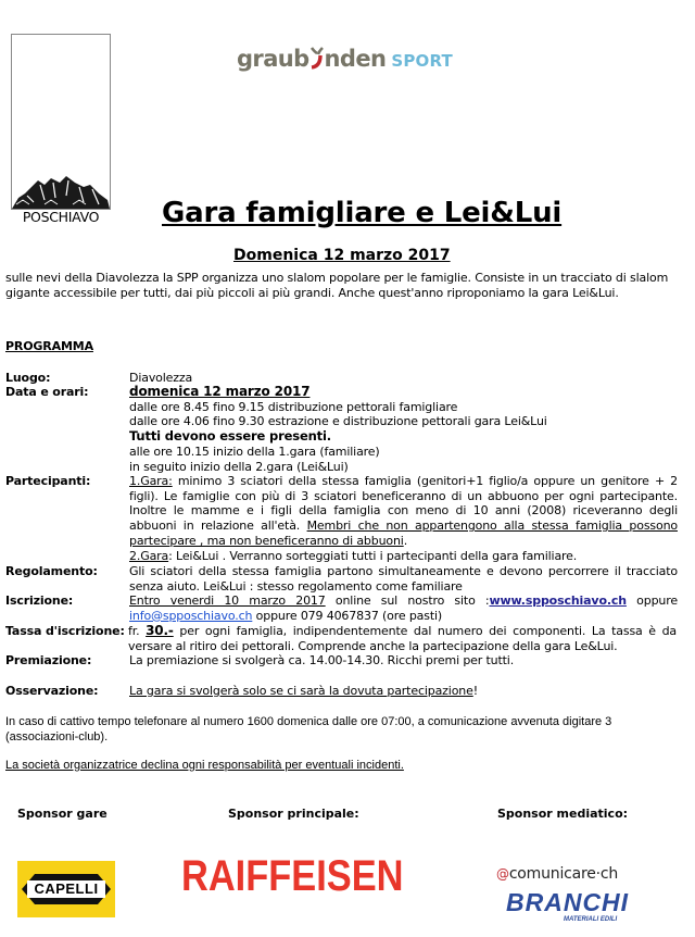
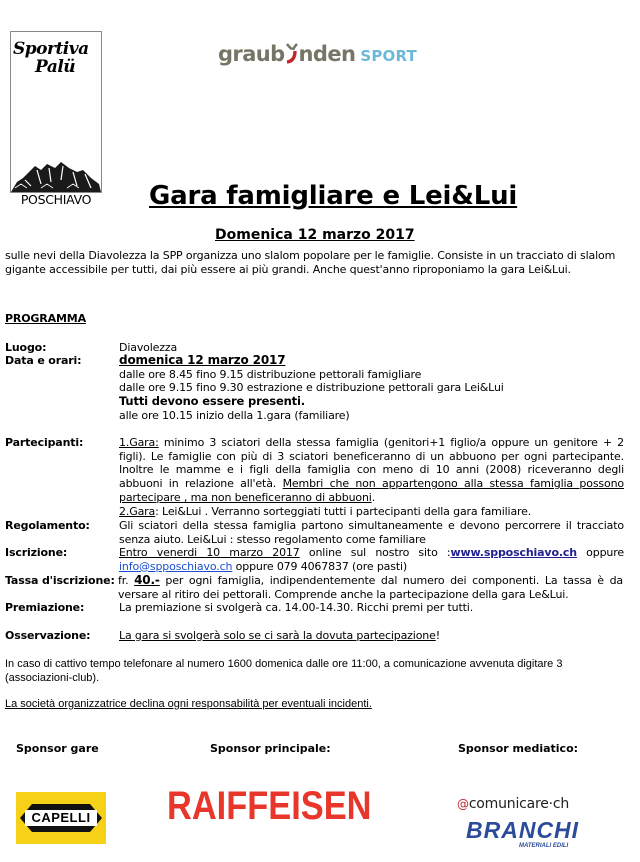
+ Sportiva
+ Palü
  POSCHIAVO
  graub nden SPORT
  Gara famigliare e Lei&Lui
  Domenica 12 marzo 2017
- sulle nevi della Diavolezza la SPP organizza uno slalom popolare per le famiglie. Consiste in un tracciato di slalom gigante accessibile per tutti, dai più piccoli ai più grandi. Anche quest'anno riproponiamo la gara Lei&Lui.
+ sulle nevi della Diavolezza la SPP organizza uno slalom popolare per le famiglie. Consiste in un tracciato di slalom gigante accessibile per tutti, dai più essere ai più grandi. Anche quest'anno riproponiamo la gara Lei&Lui.
  PROGRAMMA
  Luogo:
  Diavolezza
  Data e orari:
  domenica 12 marzo 2017
  dalle ore 8.45 fino 9.15 distribuzione pettorali famigliare
- dalle ore 4.06 fino 9.30 estrazione e distribuzione pettorali gara Lei&Lui
+ dalle ore 9.15 fino 9.30 estrazione e distribuzione pettorali gara Lei&Lui
  Tutti devono essere presenti.
  alle ore 10.15 inizio della 1.gara (familiare)
- in seguito inizio della 2.gara (Lei&Lui)
  Partecipanti:
  1.Gara: minimo 3 sciatori della stessa famiglia (genitori+1 figlio/a oppure un genitore + 2 figli). Le famiglie con più di 3 sciatori beneficeranno di un abbuono per ogni partecipante. Inoltre le mamme e i figli della famiglia con meno di 10 anni (2008) riceveranno degli abbuoni in relazione all'età. Membri che non appartengono alla stessa famiglia possono partecipare , ma non beneficeranno di abbuoni.
  2.Gara: Lei&Lui . Verranno sorteggiati tutti i partecipanti della gara familiare.
  Regolamento:
  Gli sciatori della stessa famiglia partono simultaneamente e devono percorrere il tracciato senza aiuto. Lei&Lui : stesso regolamento come familiare
  Iscrizione:
  Entro venerdi 10 marzo 2017 online sul nostro sito :www.spposchiavo.ch oppure info@spposchiavo.ch oppure 079 4067837 (ore pasti)
  Tassa d'iscrizione:
- fr. 30.- per ogni famiglia, indipendentemente dal numero dei componenti. La tassa è da versare al ritiro dei pettorali. Comprende anche la partecipazione della gara Le&Lui.
+ fr. 40.- per ogni famiglia, indipendentemente dal numero dei componenti. La tassa è da versare al ritiro dei pettorali. Comprende anche la partecipazione della gara Le&Lui.
  Premiazione:
  La premiazione si svolgerà ca. 14.00-14.30. Ricchi premi per tutti.
  Osservazione:
  La gara si svolgerà solo se ci sarà la dovuta partecipazione!
- In caso di cattivo tempo telefonare al numero 1600 domenica dalle ore 07:00, a comunicazione avvenuta digitare 3 (associazioni-club).
+ In caso di cattivo tempo telefonare al numero 1600 domenica dalle ore 11:00, a comunicazione avvenuta digitare 3 (associazioni-club).
  La società organizzatrice declina ogni responsabilità per eventuali incidenti.
  Sponsor gare
  Sponsor principale:
  Sponsor mediatico:
  CAPELLI
  RAIFFEISEN
  @comunicare·ch
  BRANCHI
